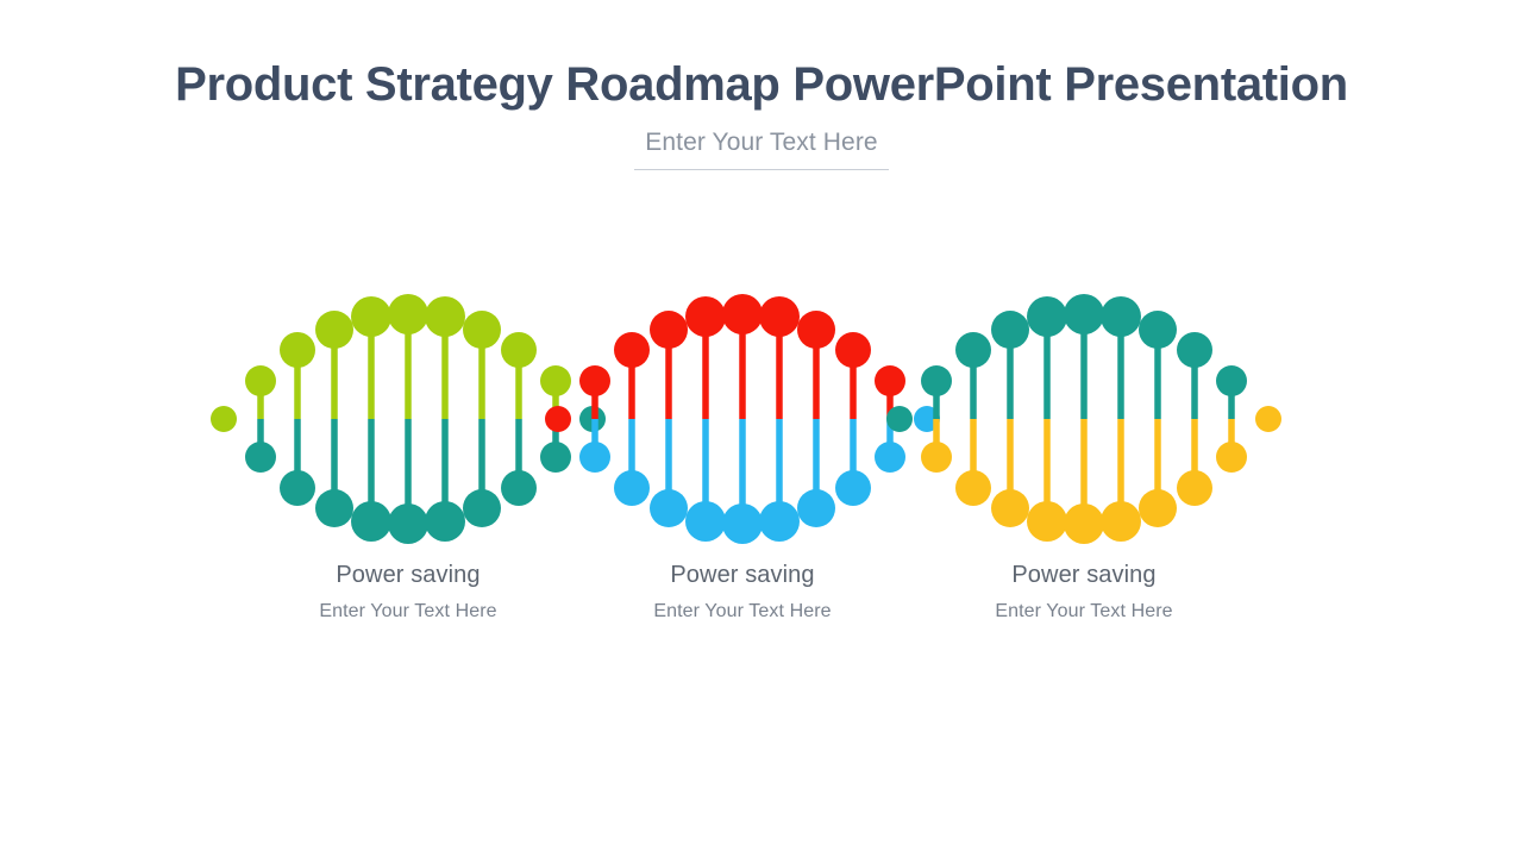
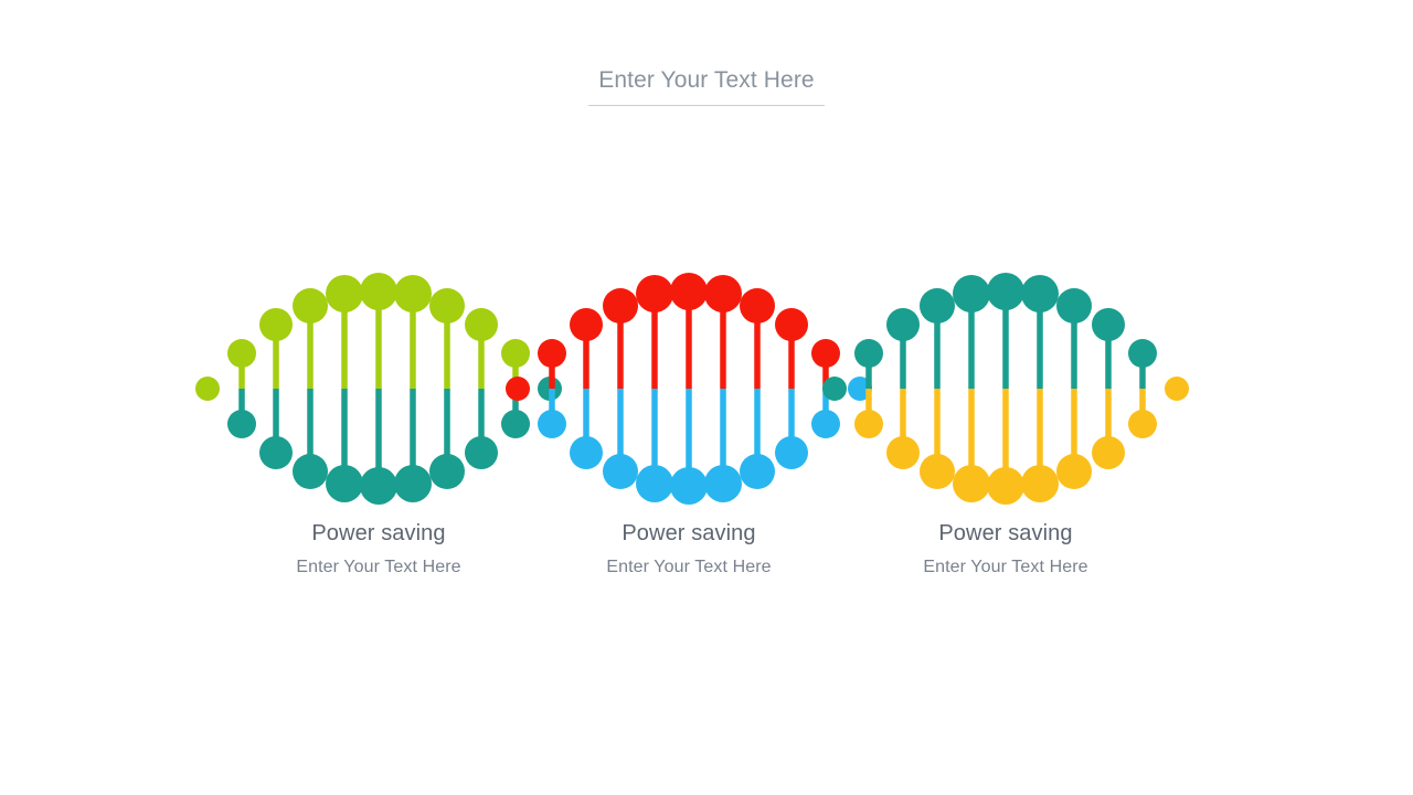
- Product Strategy Roadmap PowerPoint Presentation
  Enter Your Text Here
  Power saving
  Enter Your Text Here
  Power saving
  Enter Your Text Here
  Power saving
  Enter Your Text Here
